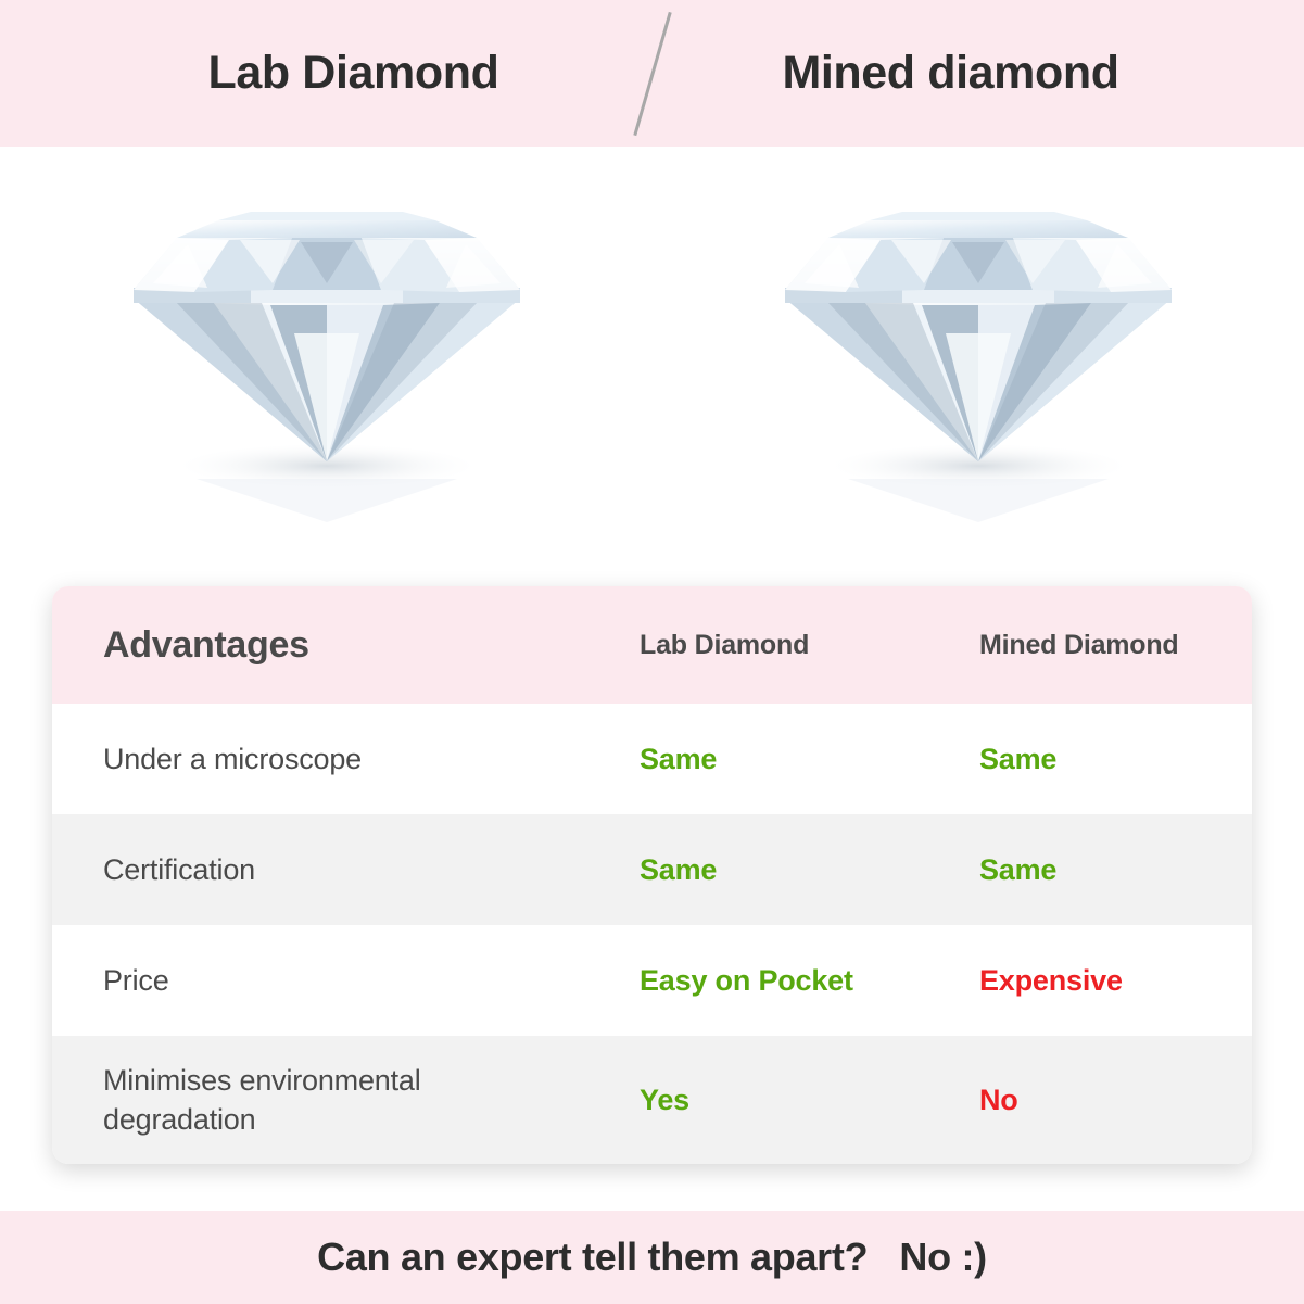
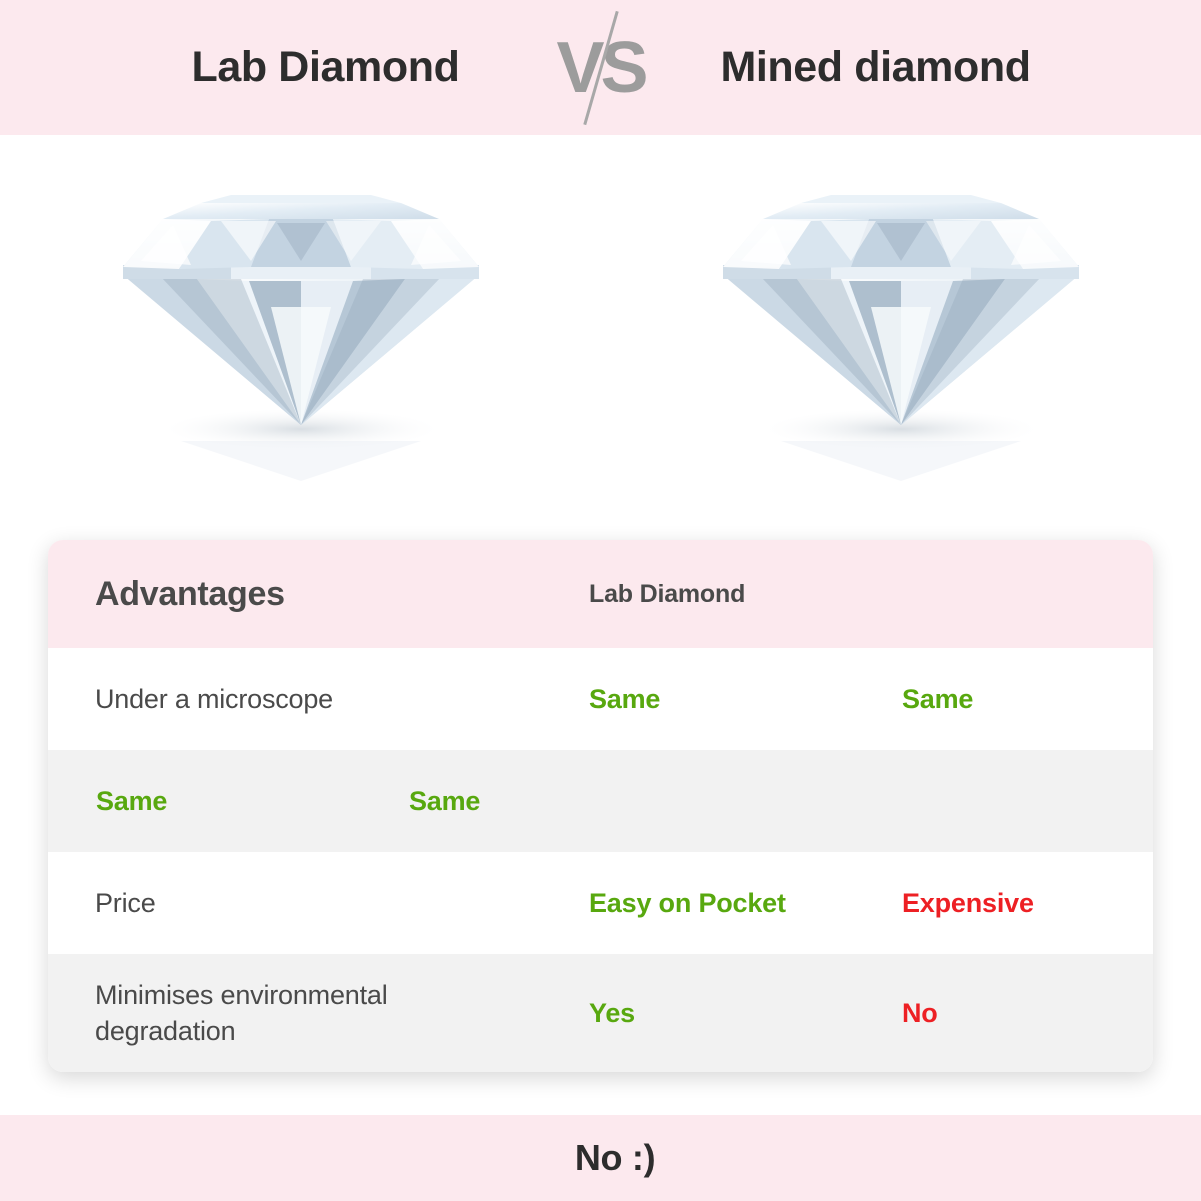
  Lab Diamond
+ VS
  Mined diamond
  Advantages
  Lab Diamond
- Mined Diamond
  Under a microscope
  Same
  Same
- Certification
  Same
  Same
  Price
  Easy on Pocket
  Expensive
  Minimises environmental degradation
  Yes
  No
- Can an expert tell them apart?
  No :)
